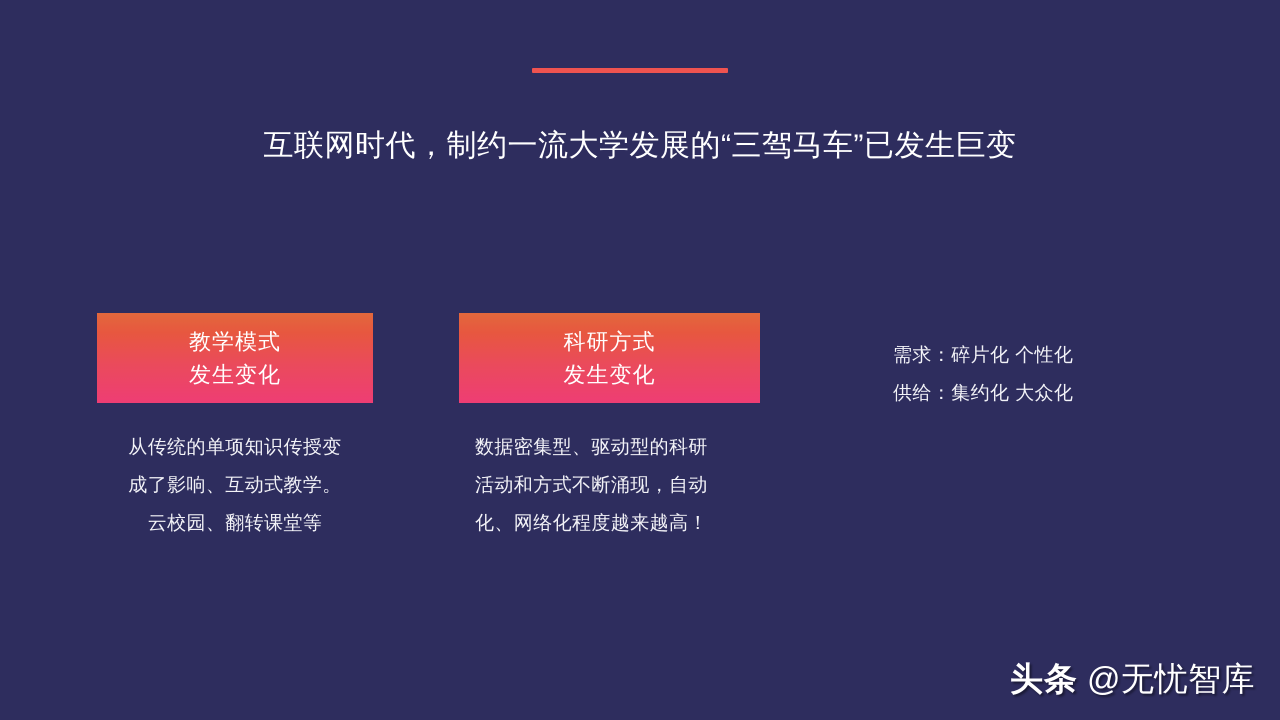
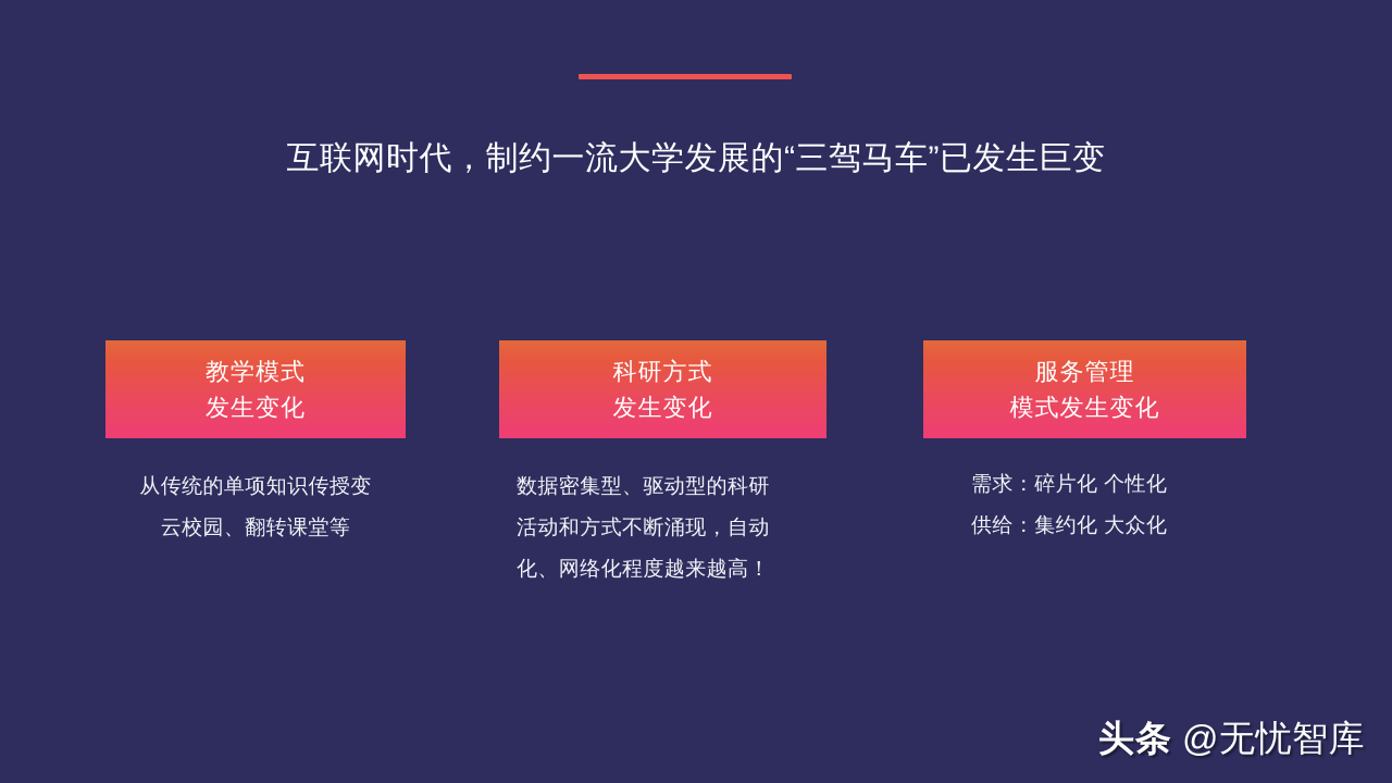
  互联网时代，制约一流大学发展的“三驾马车”已发生巨变
  教学模式
  发生变化
  从传统的单项知识传授变
- 成了影响、互动式教学。
  云校园、翻转课堂等
  科研方式
  发生变化
  数据密集型、驱动型的科研
  活动和方式不断涌现，自动
  化、网络化程度越来越高！
+ 服务管理
+ 模式发生变化
  需求：碎片化 个性化
  供给：集约化 大众化
  头条
  @无忧智库
